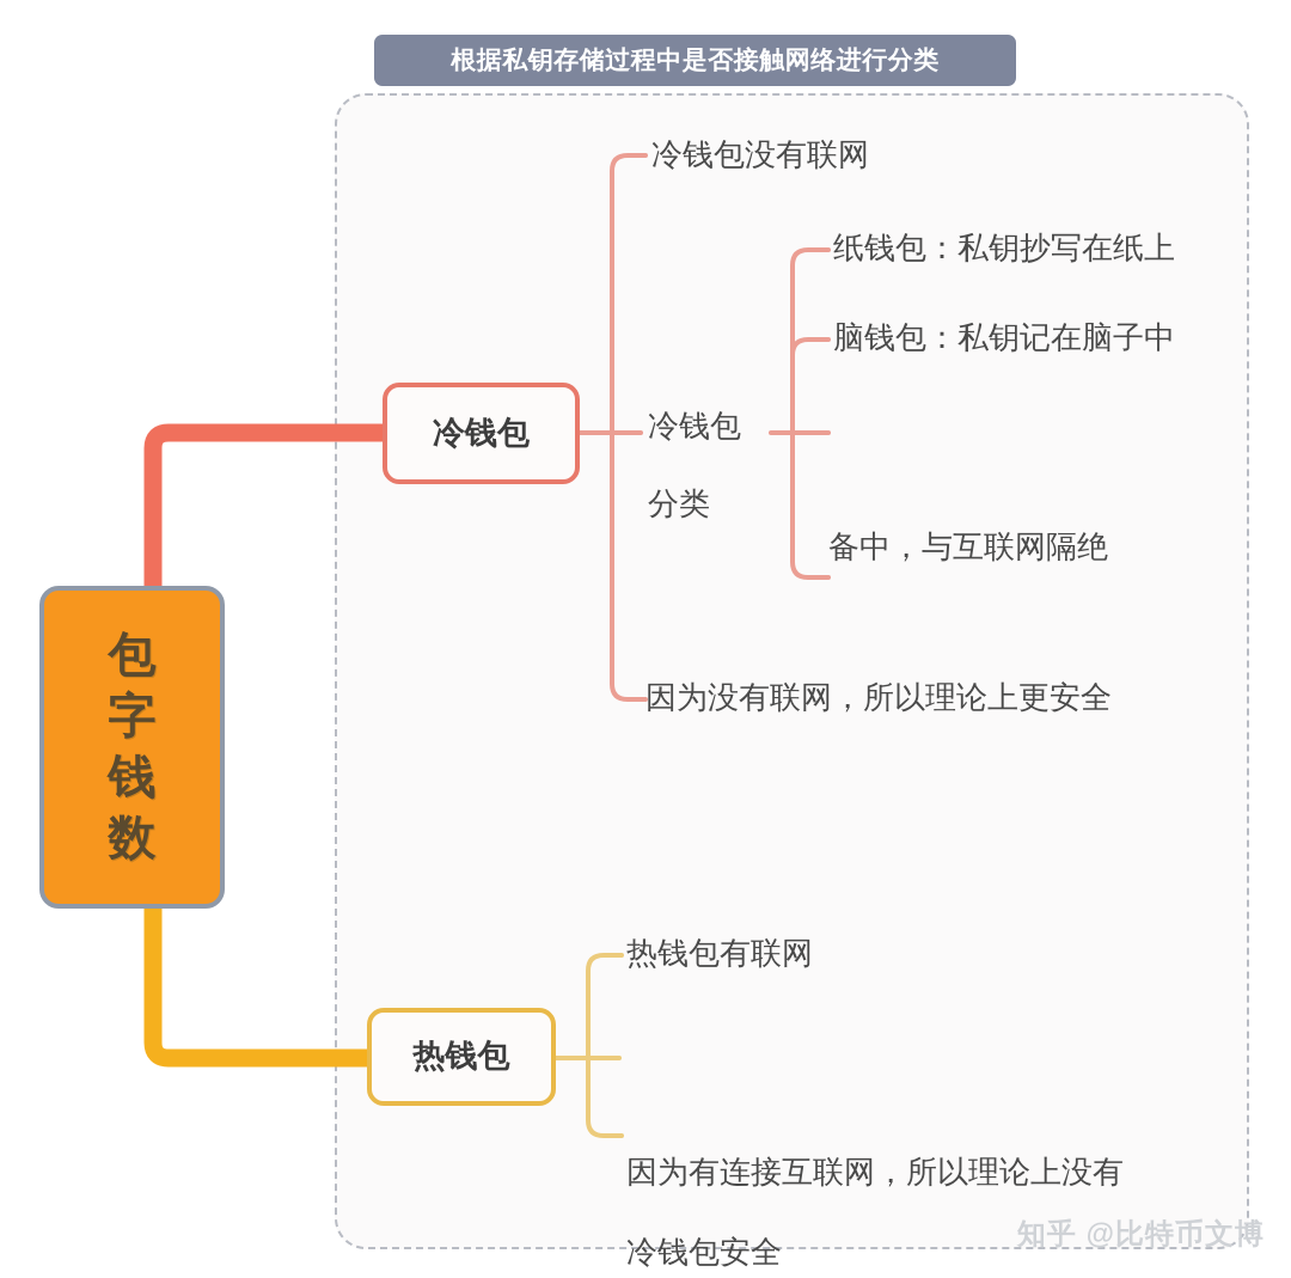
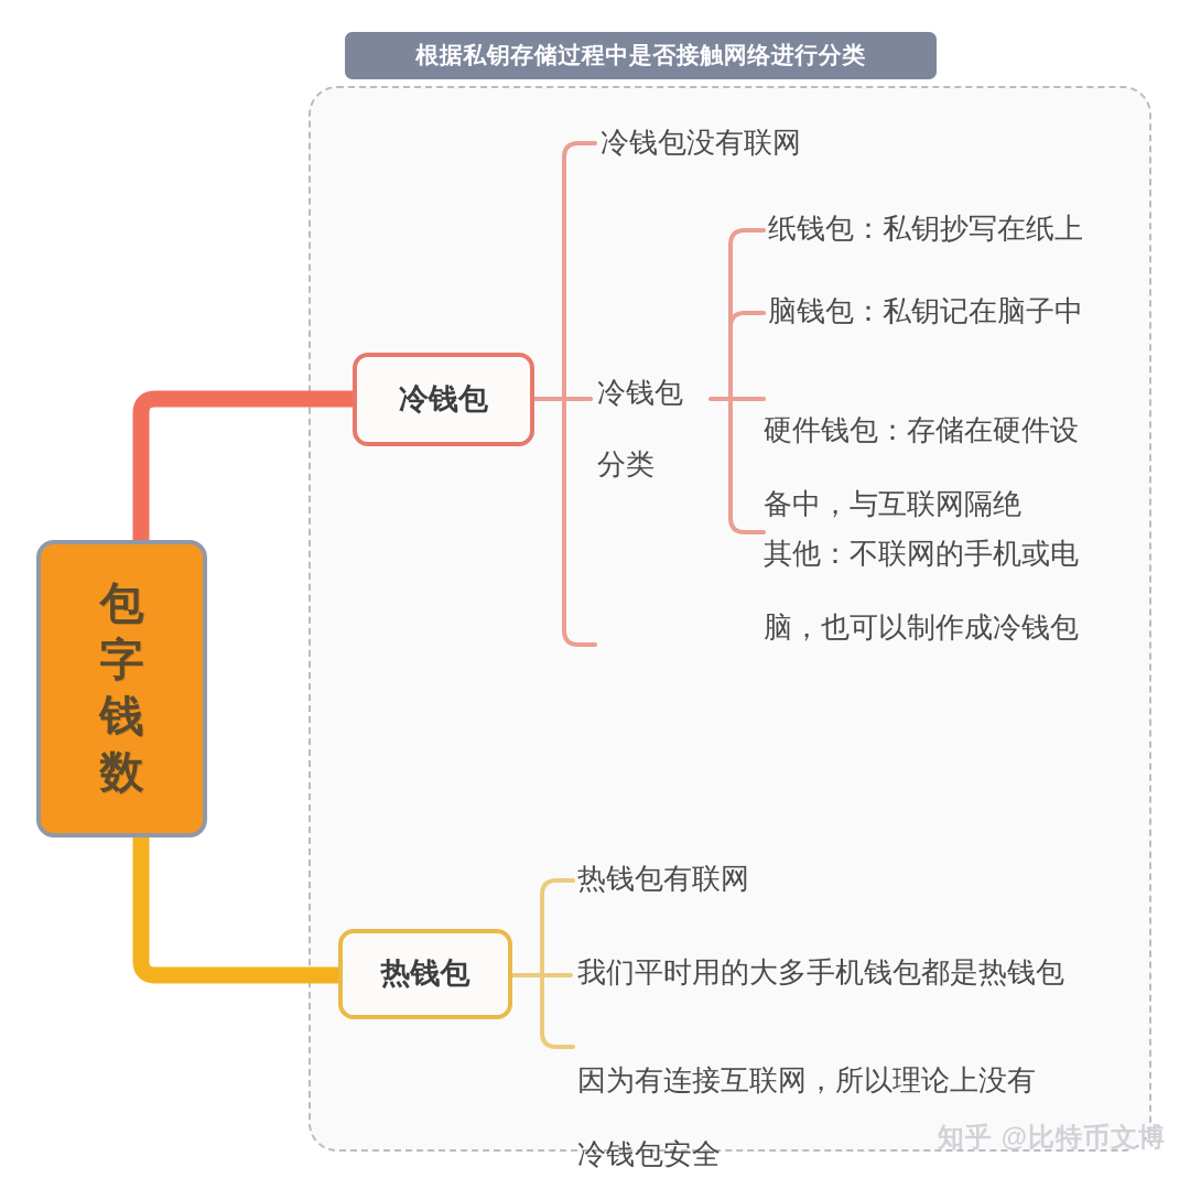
  根据私钥存储过程中是否接触网络进行分类
  包
  字
  钱
  数
  冷钱包
  热钱包
  冷钱包没有联网
  冷钱包
  分类
- 因为没有联网，所以理论上更安全
  纸钱包：私钥抄写在纸上
  脑钱包：私钥记在脑子中
+ 硬件钱包：存储在硬件设
  备中，与互联网隔绝
+ 其他：不联网的手机或电
+ 脑，也可以制作成冷钱包
  热钱包有联网
+ 我们平时用的大多手机钱包都是热钱包
  因为有连接互联网，所以理论上没有
  冷钱包安全
  知乎 @比特币文博
